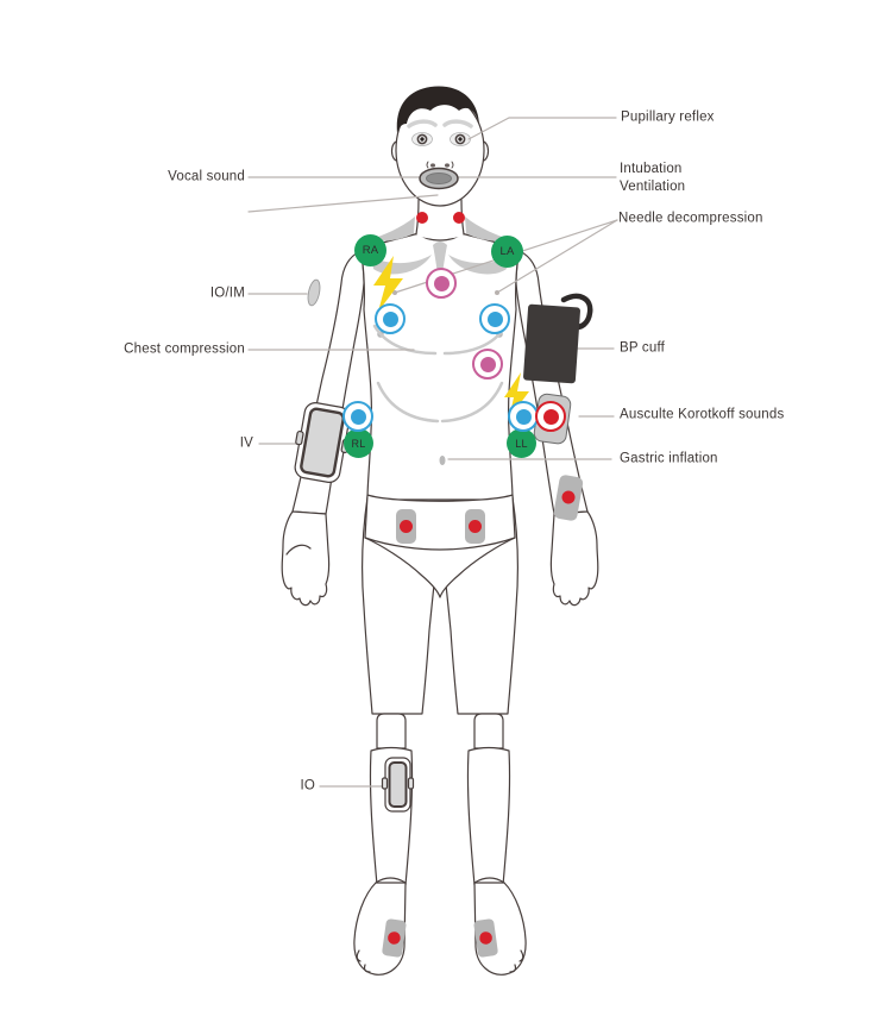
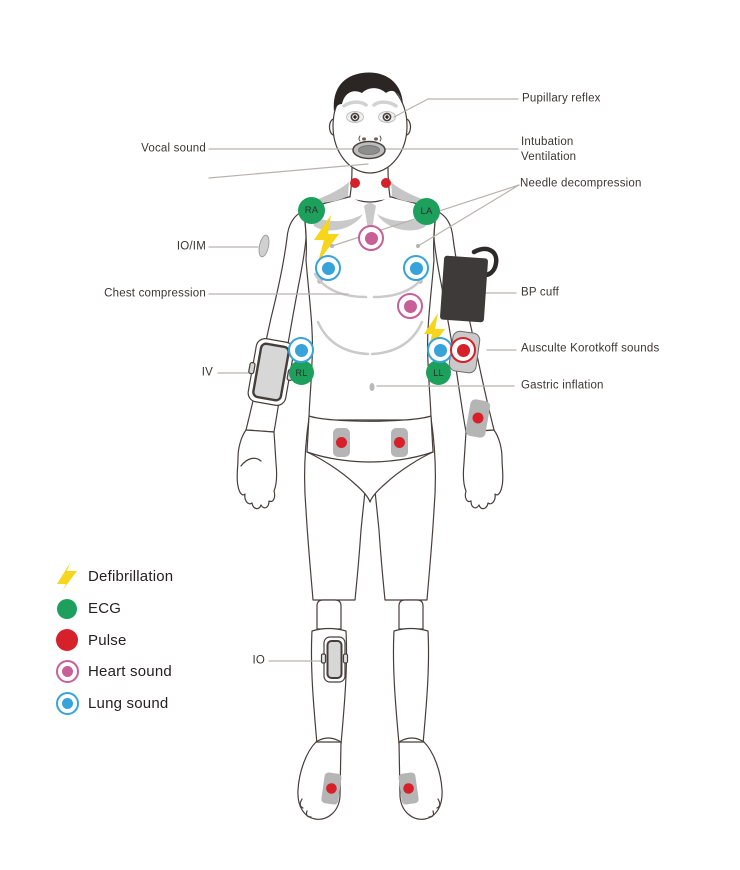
  RA
  LA
  RL
  LL
  Vocal sound
  IO/IM
  Chest compression
  IV
  IO
  Pupillary reflex
  Intubation
  Ventilation
  Needle decompression
  BP cuff
  Ausculte Korotkoff sounds
  Gastric inflation
+ Defibrillation
+ ECG
+ Pulse
+ Heart sound
+ Lung sound
